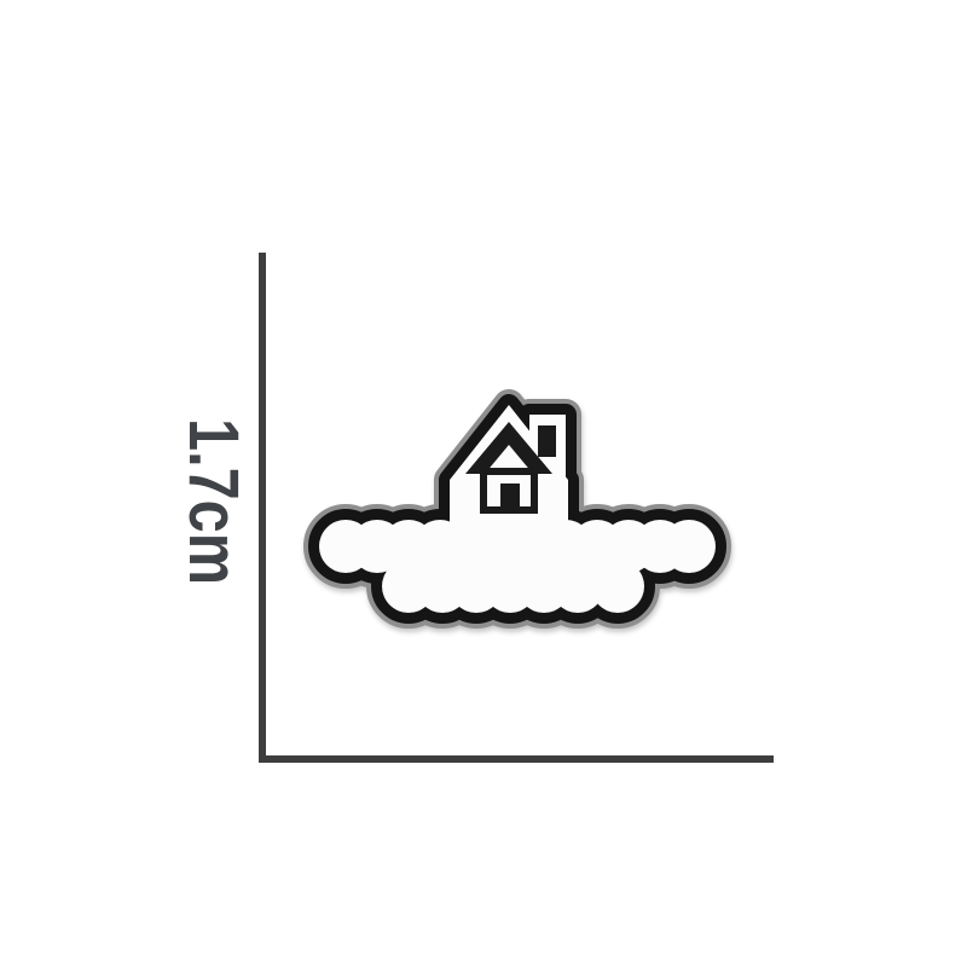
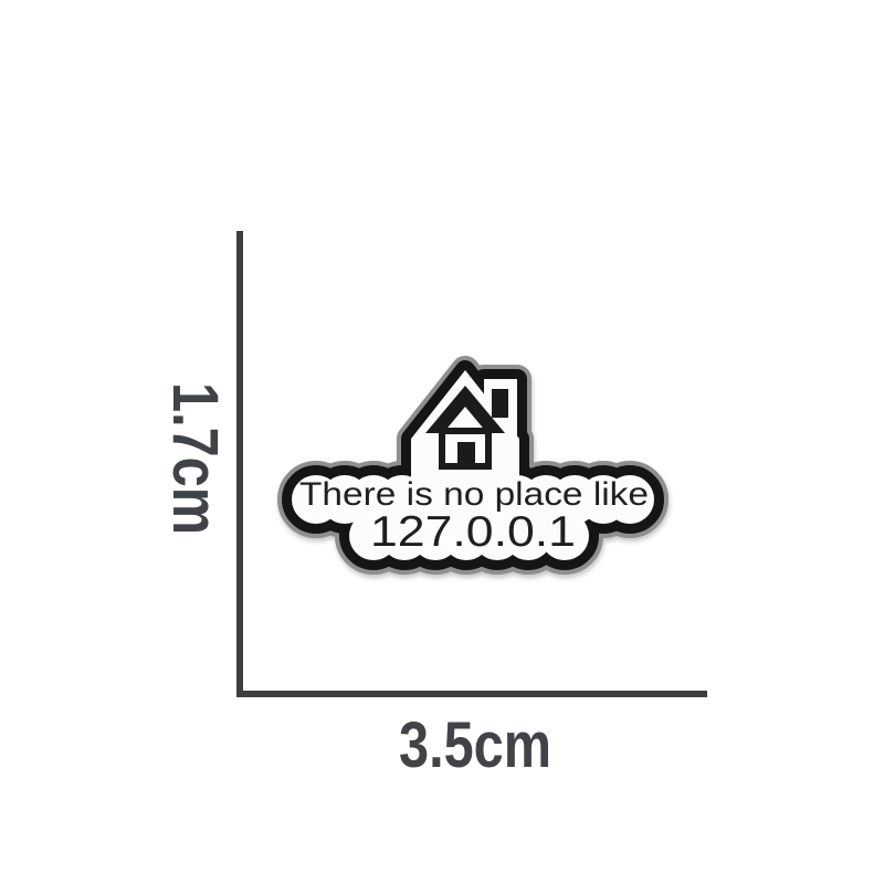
+ 3.5cm
+ There is no place like
+ 127.0.0.1
